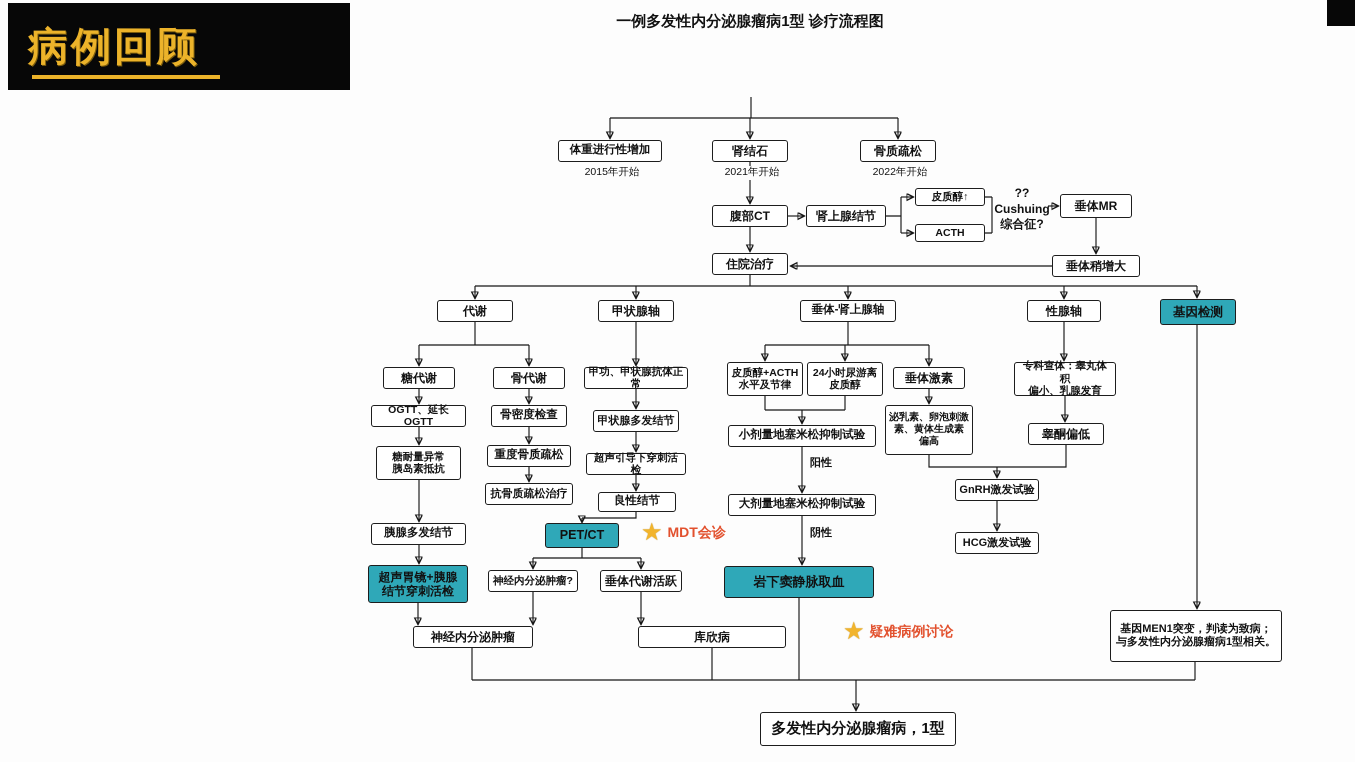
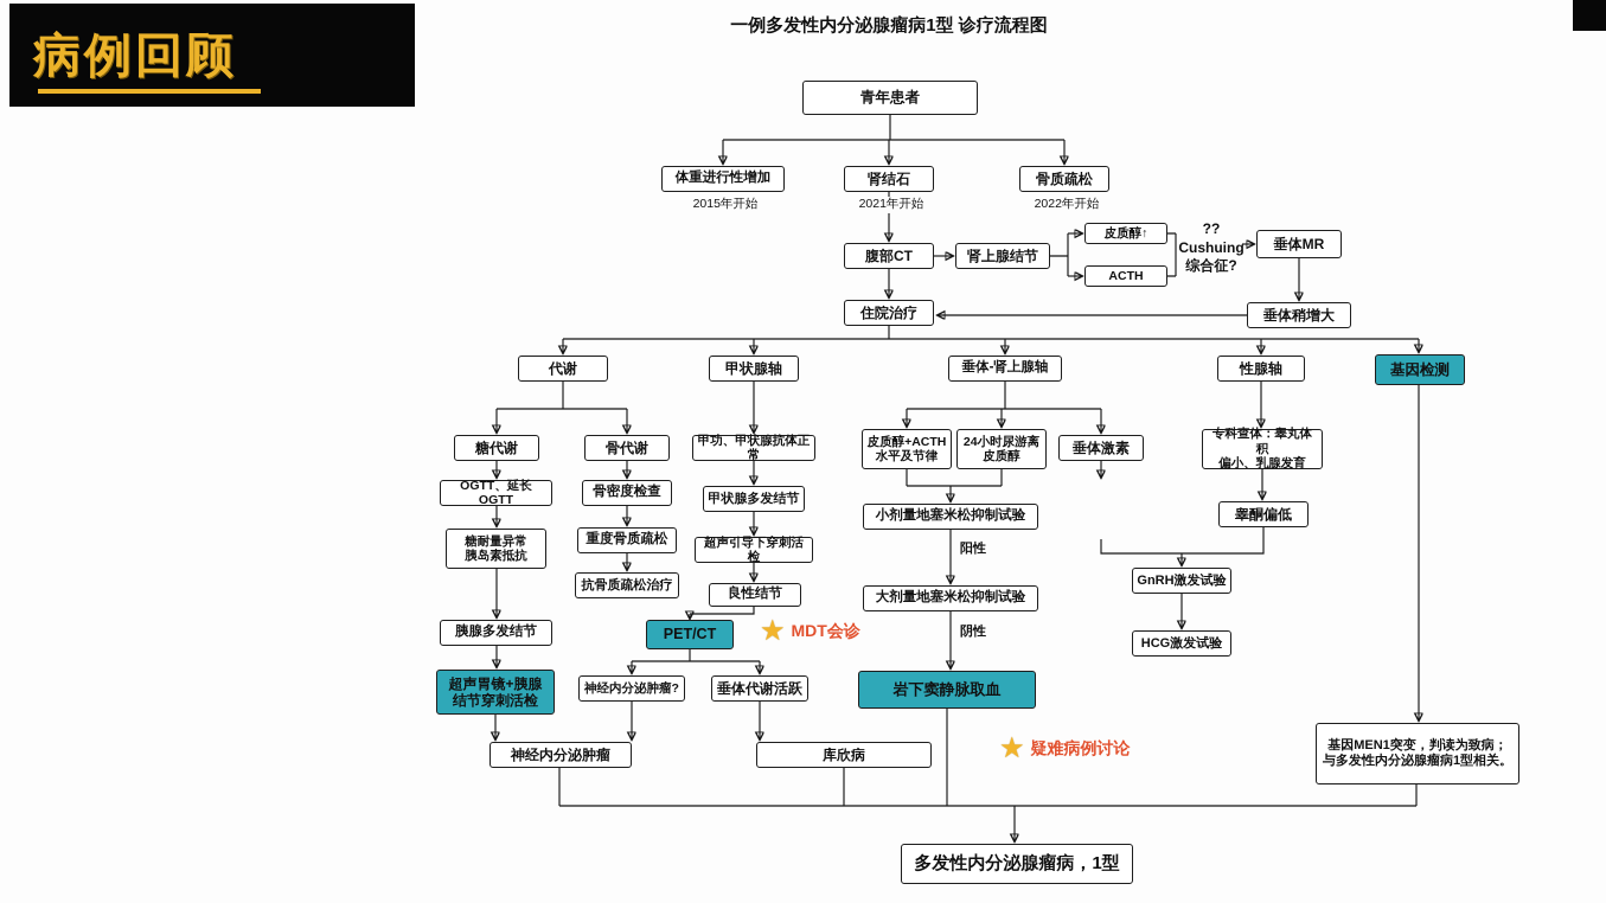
  病例回顾
  一例多发性内分泌腺瘤病1型 诊疗流程图
+ 青年患者
  体重进行性增加
  肾结石
  骨质疏松
  腹部CT
  肾上腺结节
  皮质醇↑
  ACTH
  垂体MR
  垂体稍增大
  住院治疗
  代谢
  甲状腺轴
  垂体-肾上腺轴
  性腺轴
  基因检测
  糖代谢
  骨代谢
  OGTT、延长OGTT
  糖耐量异常
  胰岛素抵抗
  胰腺多发结节
  超声胃镜+胰腺
  结节穿刺活检
  骨密度检查
  重度骨质疏松
  抗骨质疏松治疗
  甲功、甲状腺抗体正常
  甲状腺多发结节
  超声引导下穿刺活检
  良性结节
  PET/CT
  神经内分泌肿瘤?
  垂体代谢活跃
  神经内分泌肿瘤
  库欣病
  皮质醇+ACTH
  水平及节律
  24小时尿游离
  皮质醇
  垂体激素
  小剂量地塞米松抑制试验
  大剂量地塞米松抑制试验
  岩下窦静脉取血
- 泌乳素、卵泡刺激
- 素、黄体生成素
- 偏高
  专科查体：睾丸体积
  偏小、乳腺发育
  睾酮偏低
  GnRH激发试验
  HCG激发试验
  基因MEN1突变，判读为致病；
  与多发性内分泌腺瘤病1型相关。
  多发性内分泌腺瘤病，1型
  2015年开始
  2021年开始
  2022年开始
  ??
  Cushuing
  综合征?
  阳性
  阴性
  ★
  MDT会诊
  ★
  疑难病例讨论
